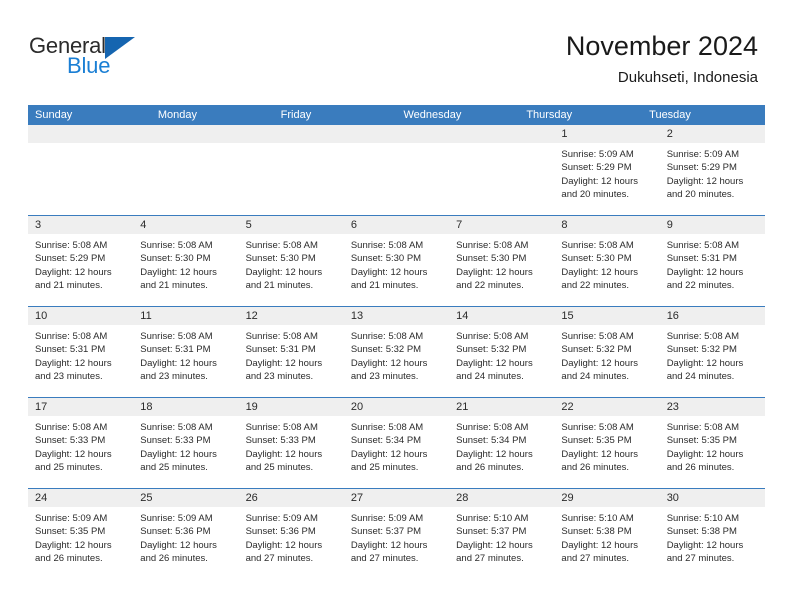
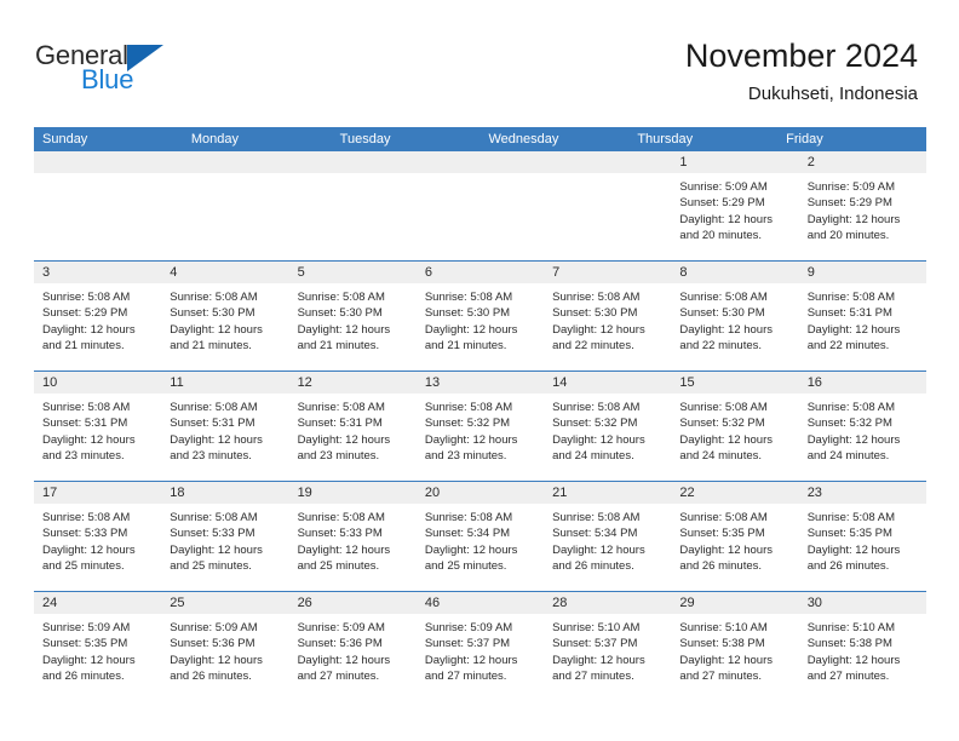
  General
  Blue
  November 2024
  Dukuhseti, Indonesia
  Sunday
  Monday
- Friday
+ Tuesday
  Wednesday
  Thursday
- Tuesday
+ Friday
  1
  Sunrise: 5:09 AM
  Sunset: 5:29 PM
  Daylight: 12 hours
  and 20 minutes.
  2
  Sunrise: 5:09 AM
  Sunset: 5:29 PM
  Daylight: 12 hours
  and 20 minutes.
  3
  Sunrise: 5:08 AM
  Sunset: 5:29 PM
  Daylight: 12 hours
  and 21 minutes.
  4
  Sunrise: 5:08 AM
  Sunset: 5:30 PM
  Daylight: 12 hours
  and 21 minutes.
  5
  Sunrise: 5:08 AM
  Sunset: 5:30 PM
  Daylight: 12 hours
  and 21 minutes.
  6
  Sunrise: 5:08 AM
  Sunset: 5:30 PM
  Daylight: 12 hours
  and 21 minutes.
  7
  Sunrise: 5:08 AM
  Sunset: 5:30 PM
  Daylight: 12 hours
  and 22 minutes.
  8
  Sunrise: 5:08 AM
  Sunset: 5:30 PM
  Daylight: 12 hours
  and 22 minutes.
  9
  Sunrise: 5:08 AM
  Sunset: 5:31 PM
  Daylight: 12 hours
  and 22 minutes.
  10
  Sunrise: 5:08 AM
  Sunset: 5:31 PM
  Daylight: 12 hours
  and 23 minutes.
  11
  Sunrise: 5:08 AM
  Sunset: 5:31 PM
  Daylight: 12 hours
  and 23 minutes.
  12
  Sunrise: 5:08 AM
  Sunset: 5:31 PM
  Daylight: 12 hours
  and 23 minutes.
  13
  Sunrise: 5:08 AM
  Sunset: 5:32 PM
  Daylight: 12 hours
  and 23 minutes.
  14
  Sunrise: 5:08 AM
  Sunset: 5:32 PM
  Daylight: 12 hours
  and 24 minutes.
  15
  Sunrise: 5:08 AM
  Sunset: 5:32 PM
  Daylight: 12 hours
  and 24 minutes.
  16
  Sunrise: 5:08 AM
  Sunset: 5:32 PM
  Daylight: 12 hours
  and 24 minutes.
  17
  Sunrise: 5:08 AM
  Sunset: 5:33 PM
  Daylight: 12 hours
  and 25 minutes.
  18
  Sunrise: 5:08 AM
  Sunset: 5:33 PM
  Daylight: 12 hours
  and 25 minutes.
  19
  Sunrise: 5:08 AM
  Sunset: 5:33 PM
  Daylight: 12 hours
  and 25 minutes.
  20
  Sunrise: 5:08 AM
  Sunset: 5:34 PM
  Daylight: 12 hours
  and 25 minutes.
  21
  Sunrise: 5:08 AM
  Sunset: 5:34 PM
  Daylight: 12 hours
  and 26 minutes.
  22
  Sunrise: 5:08 AM
  Sunset: 5:35 PM
  Daylight: 12 hours
  and 26 minutes.
  23
  Sunrise: 5:08 AM
  Sunset: 5:35 PM
  Daylight: 12 hours
  and 26 minutes.
  24
  Sunrise: 5:09 AM
  Sunset: 5:35 PM
  Daylight: 12 hours
  and 26 minutes.
  25
  Sunrise: 5:09 AM
  Sunset: 5:36 PM
  Daylight: 12 hours
  and 26 minutes.
  26
  Sunrise: 5:09 AM
  Sunset: 5:36 PM
  Daylight: 12 hours
  and 27 minutes.
- 27
+ 46
  Sunrise: 5:09 AM
  Sunset: 5:37 PM
  Daylight: 12 hours
  and 27 minutes.
  28
  Sunrise: 5:10 AM
  Sunset: 5:37 PM
  Daylight: 12 hours
  and 27 minutes.
  29
  Sunrise: 5:10 AM
  Sunset: 5:38 PM
  Daylight: 12 hours
  and 27 minutes.
  30
  Sunrise: 5:10 AM
  Sunset: 5:38 PM
  Daylight: 12 hours
  and 27 minutes.
